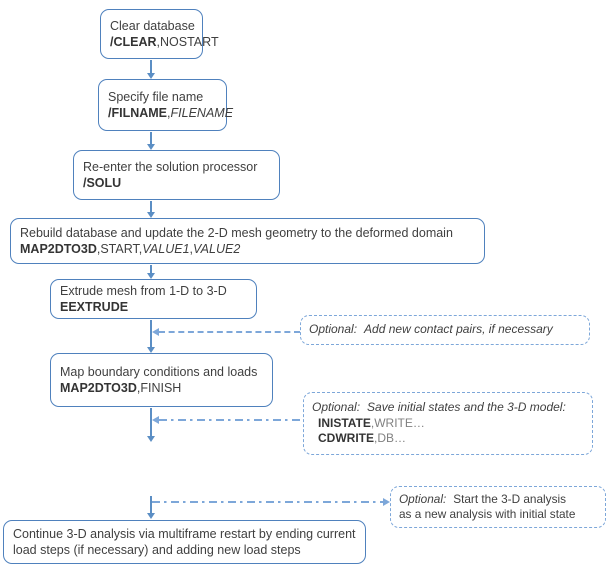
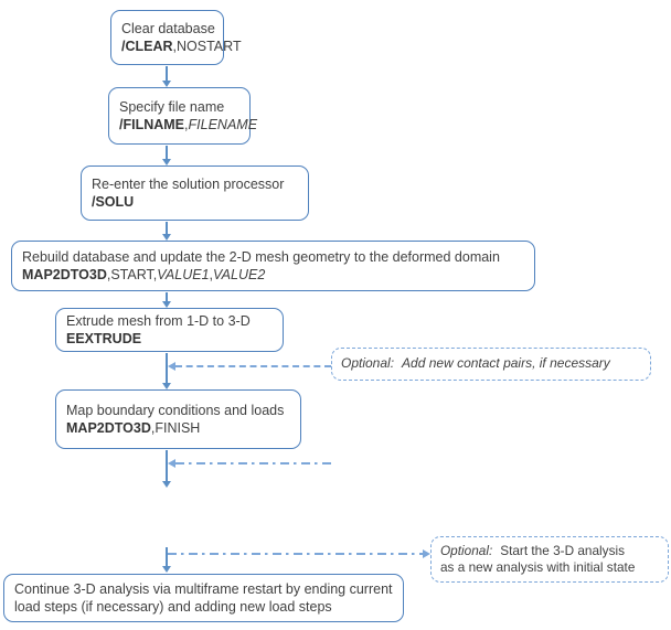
  Clear database
  /CLEAR,NOSTART
  Specify file name
  /FILNAME,FILENAME
  Re-enter the solution processor
  /SOLU
  Rebuild database and update the 2-D mesh geometry to the deformed domain
  MAP2DTO3D,START,VALUE1,VALUE2
  Extrude mesh from 1-D to 3-D
  EEXTRUDE
  Optional: Add new contact pairs, if necessary
  Map boundary conditions and loads
  MAP2DTO3D,FINISH
- Optional: Save initial states and the 3-D model:
- INISTATE,WRITE…
- CDWRITE,DB…
  Optional: Start the 3-D analysis
  as a new analysis with initial state
  Continue 3-D analysis via multiframe restart by ending current load steps (if necessary) and adding new load steps
